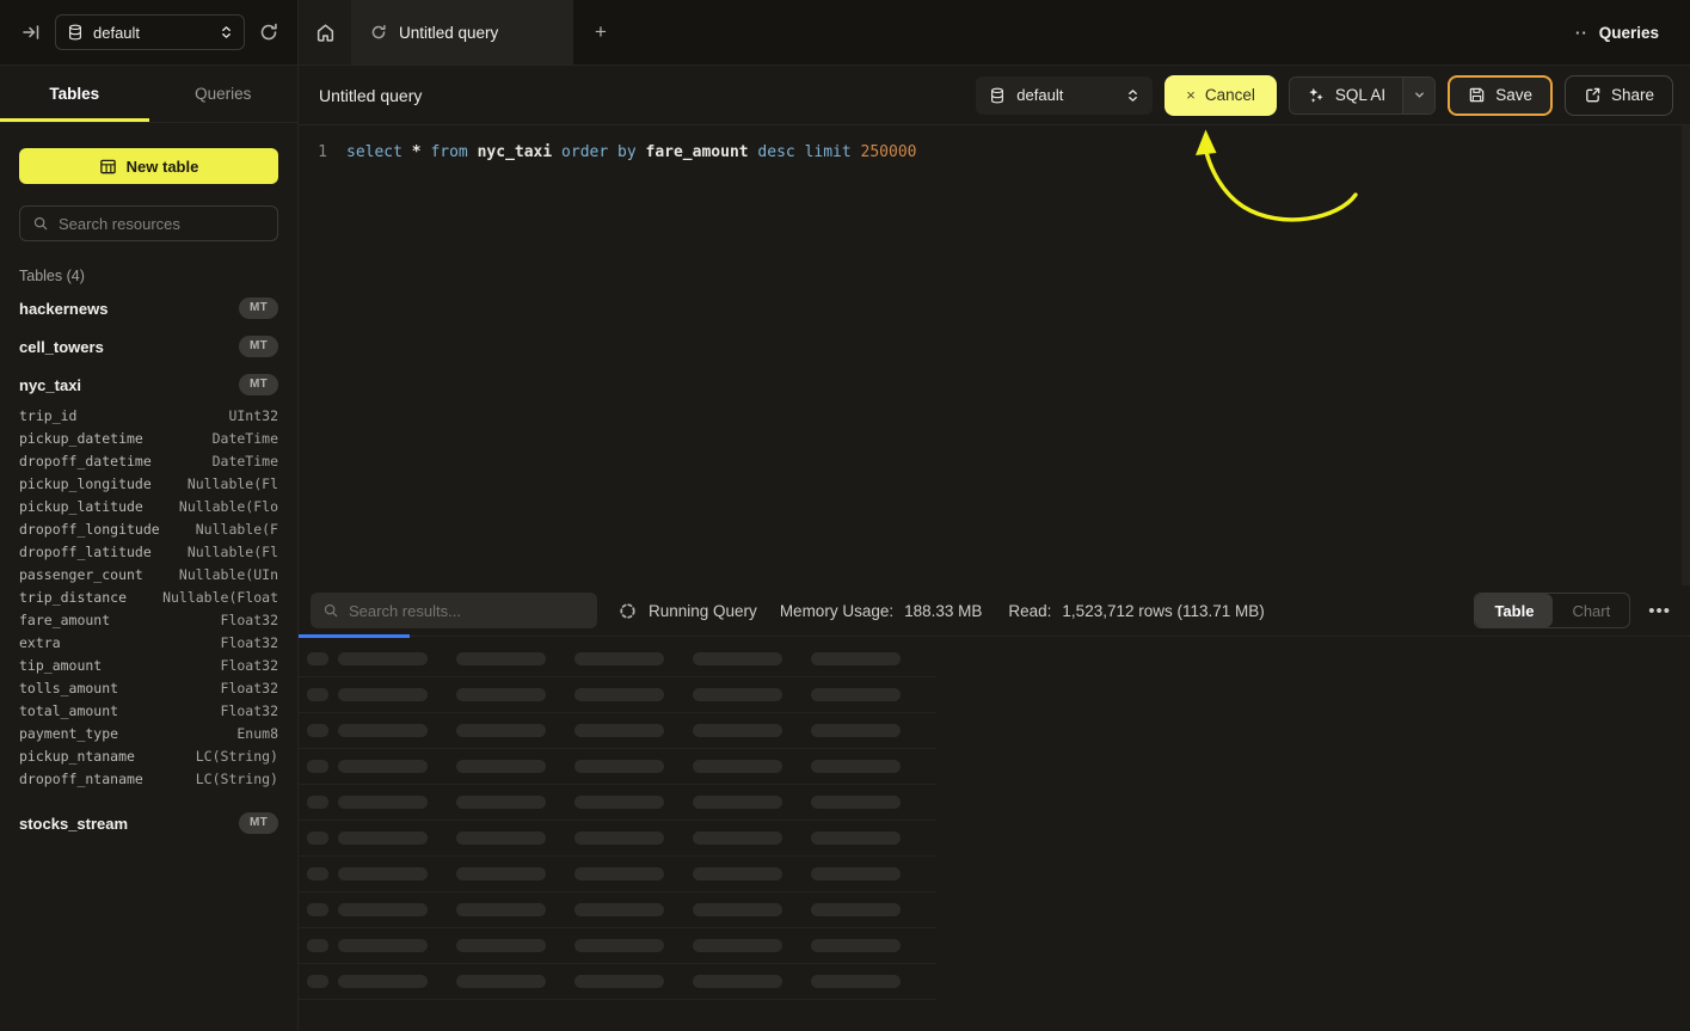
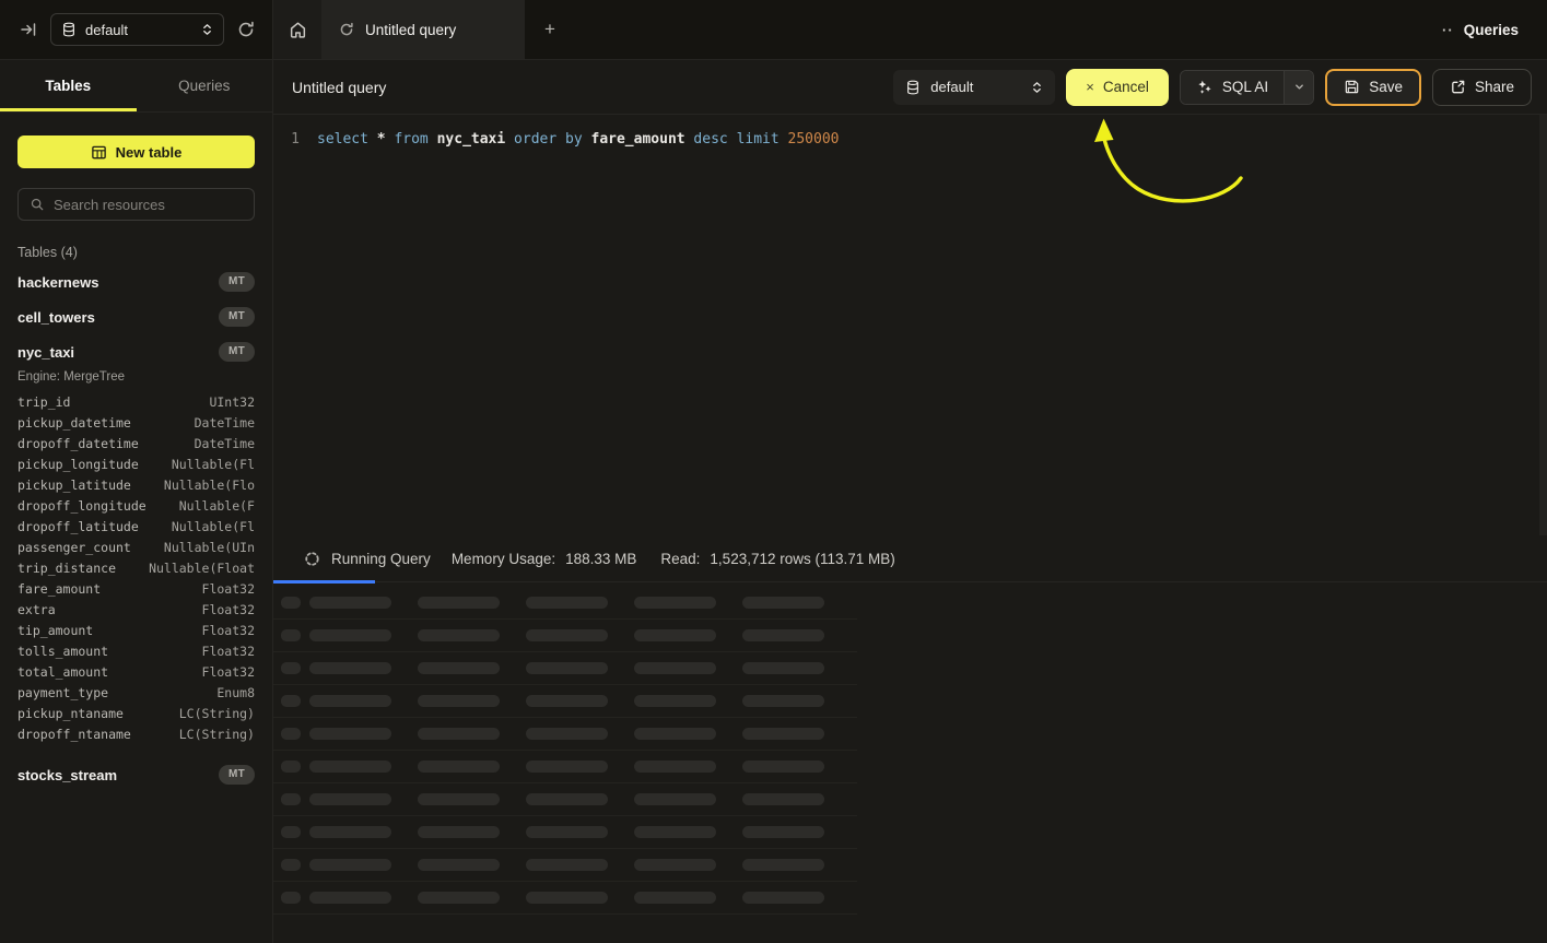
  default
  Untitled query
  +
  ··
  Queries
  Tables
  Queries
  New table
  Search resources
  Tables (4)
  hackernews
  MT
  cell_towers
  MT
  nyc_taxi
  MT
+ Engine: MergeTree
  trip_id
  UInt32
  pickup_datetime
  DateTime
  dropoff_datetime
  DateTime
  pickup_longitude
  Nullable(Fl
  pickup_latitude
  Nullable(Flo
  dropoff_longitude
  Nullable(F
  dropoff_latitude
  Nullable(Fl
  passenger_count
  Nullable(UIn
  trip_distance
  Nullable(Float
  fare_amount
  Float32
  extra
  Float32
  tip_amount
  Float32
  tolls_amount
  Float32
  total_amount
  Float32
  payment_type
  Enum8
  pickup_ntaname
  LC(String)
  dropoff_ntaname
  LC(String)
  stocks_stream
  MT
  Untitled query
  default
  ×
  Cancel
  SQL AI
  Save
  Share
  1
  select * from nyc_taxi order by fare_amount desc limit 250000
- Search results...
  Running Query
  Memory Usage:
  188.33 MB
  Read:
  1,523,712 rows (113.71 MB)
- Table
- Chart
- •••
